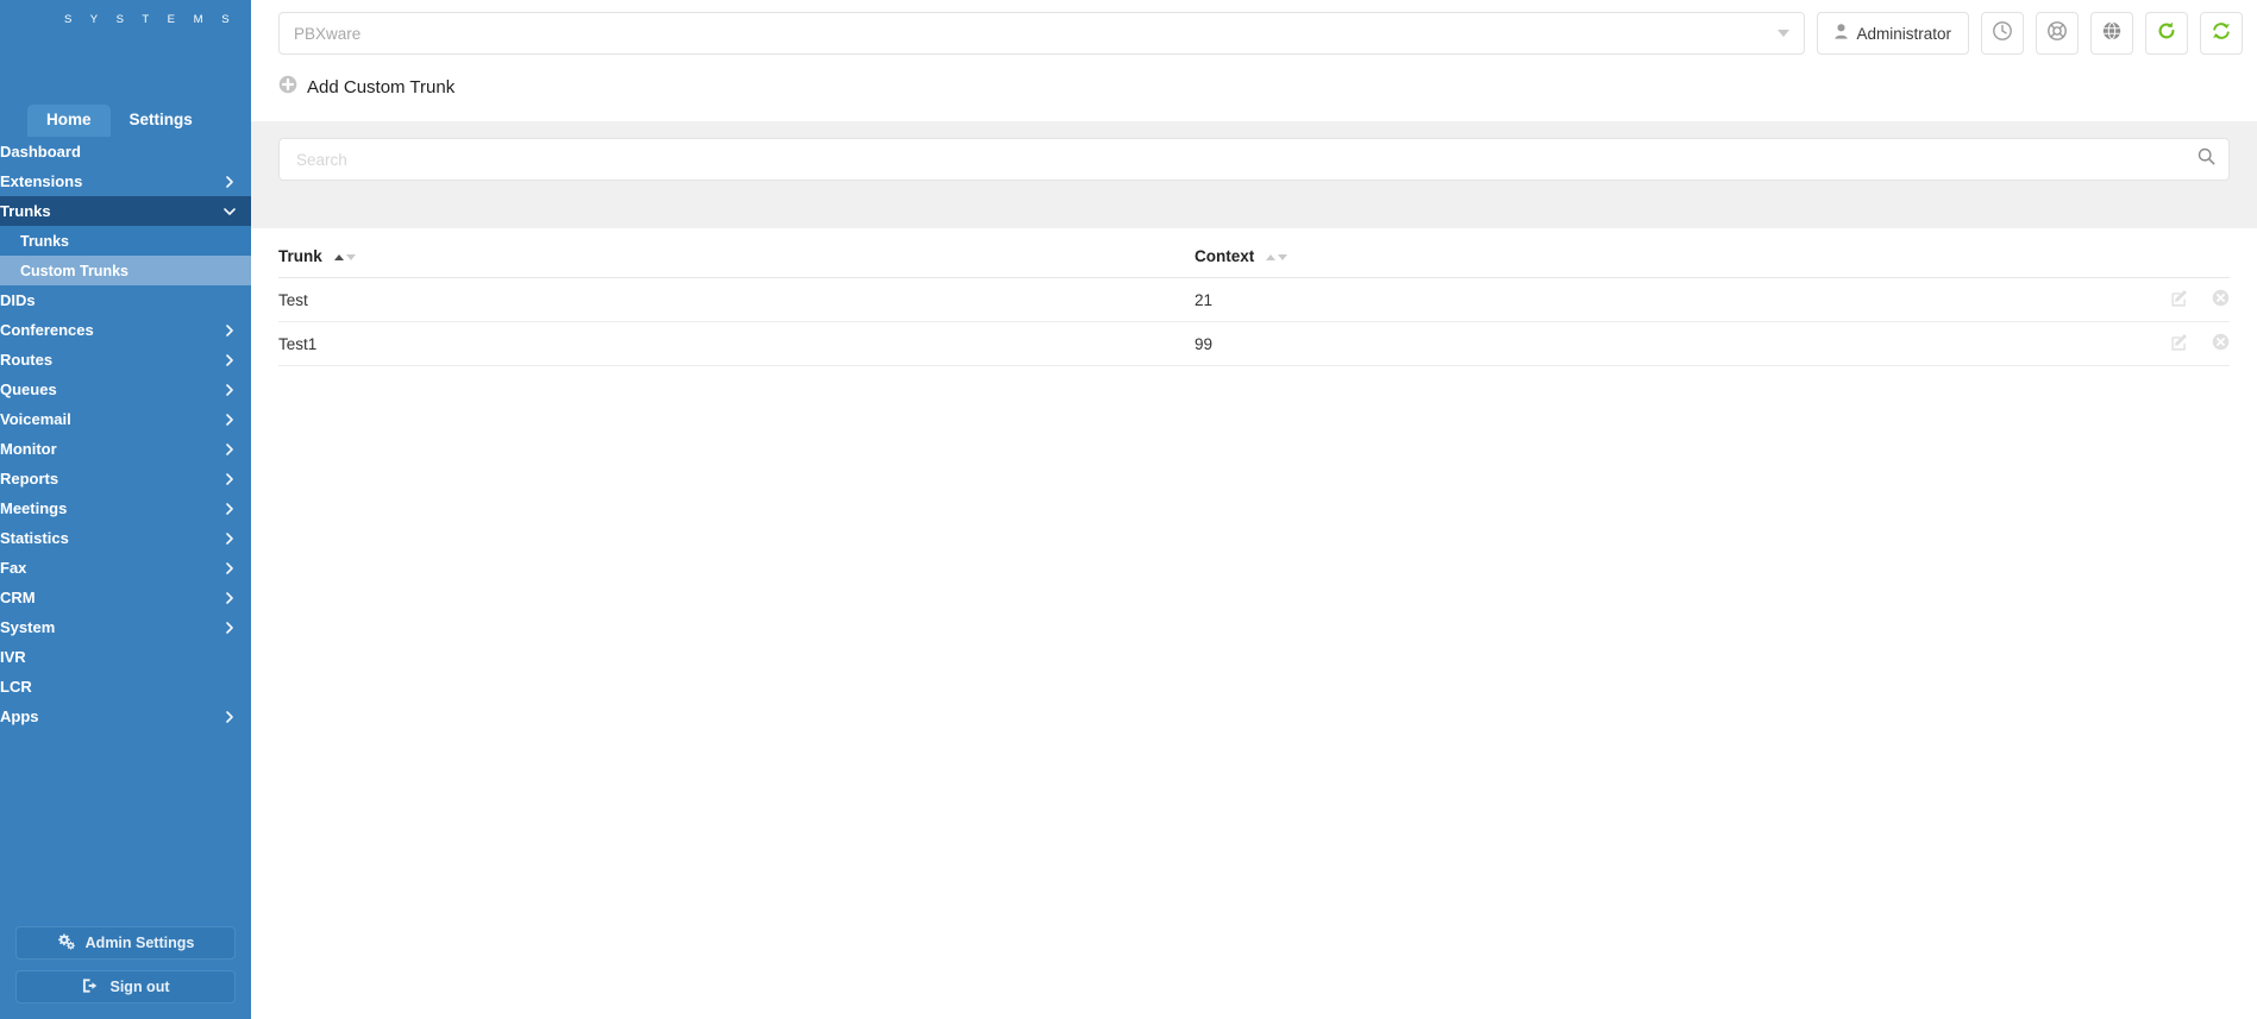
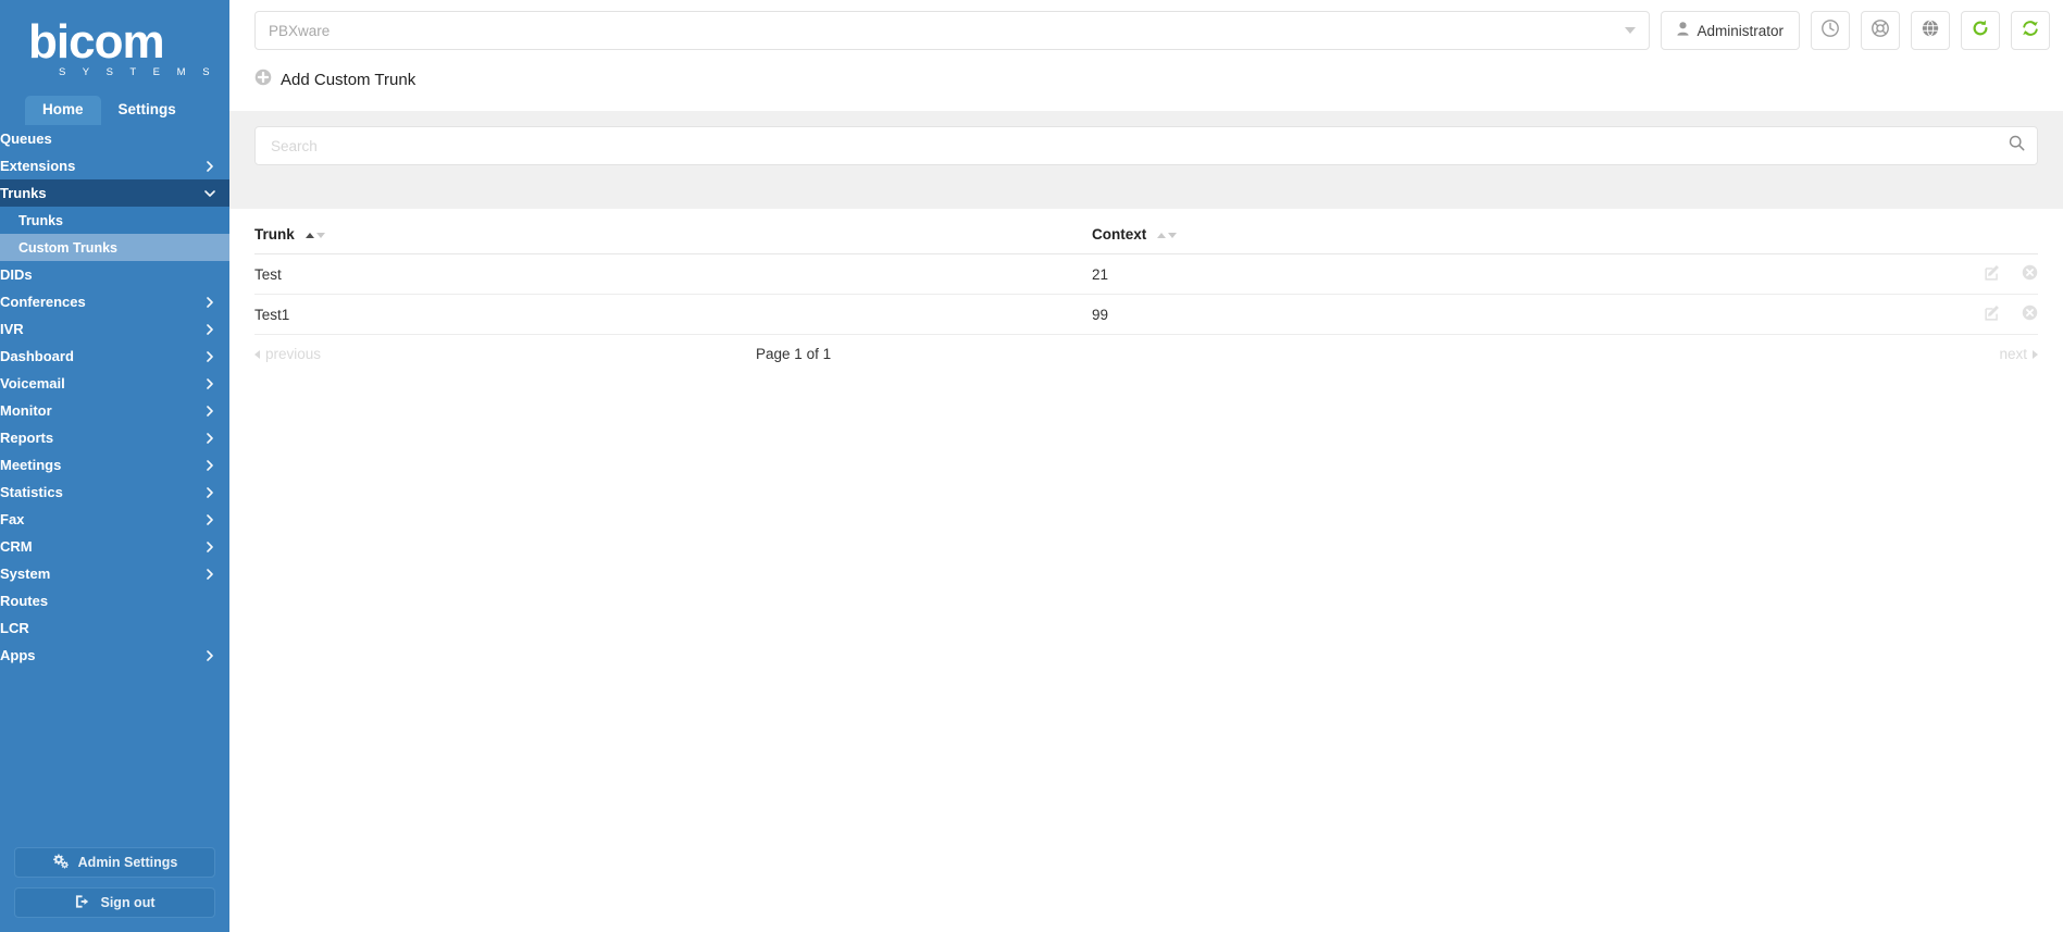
+ bicom
  S Y S T E M S
  Home
  Settings
- Dashboard
+ Queues
  Extensions
  Trunks
  Trunks
  Custom Trunks
  DIDs
  Conferences
- Routes
+ IVR
- Queues
+ Dashboard
  Voicemail
  Monitor
  Reports
  Meetings
  Statistics
  Fax
  CRM
  System
- IVR
+ Routes
  LCR
  Apps
  Admin Settings
  Sign out
  PBXware
  Administrator
  Add Custom Trunk
  Search
  Trunk	Context
  Test	21
  Test1	99
+ previous
+ Page 1 of 1
+ next
